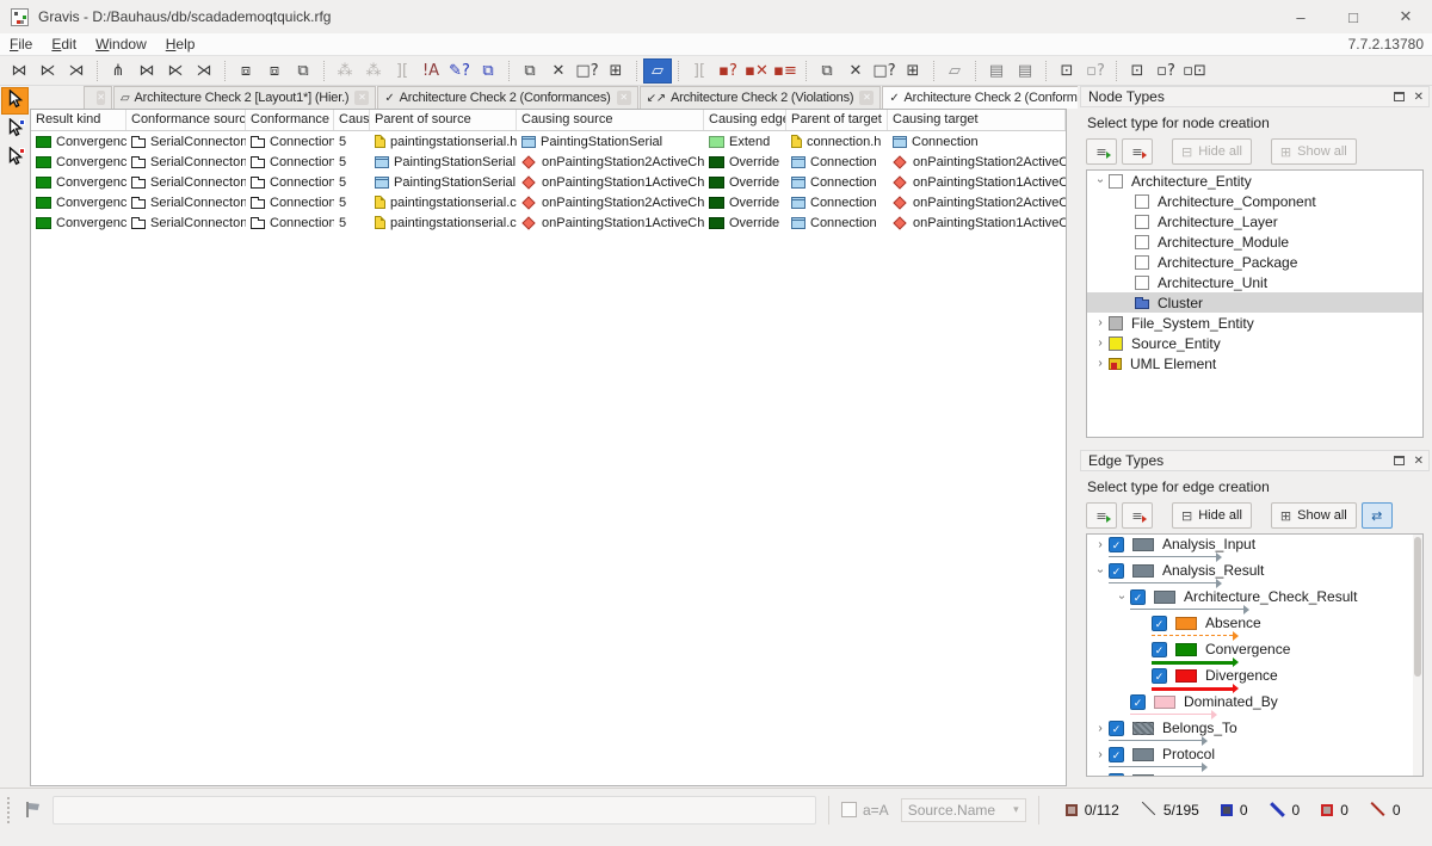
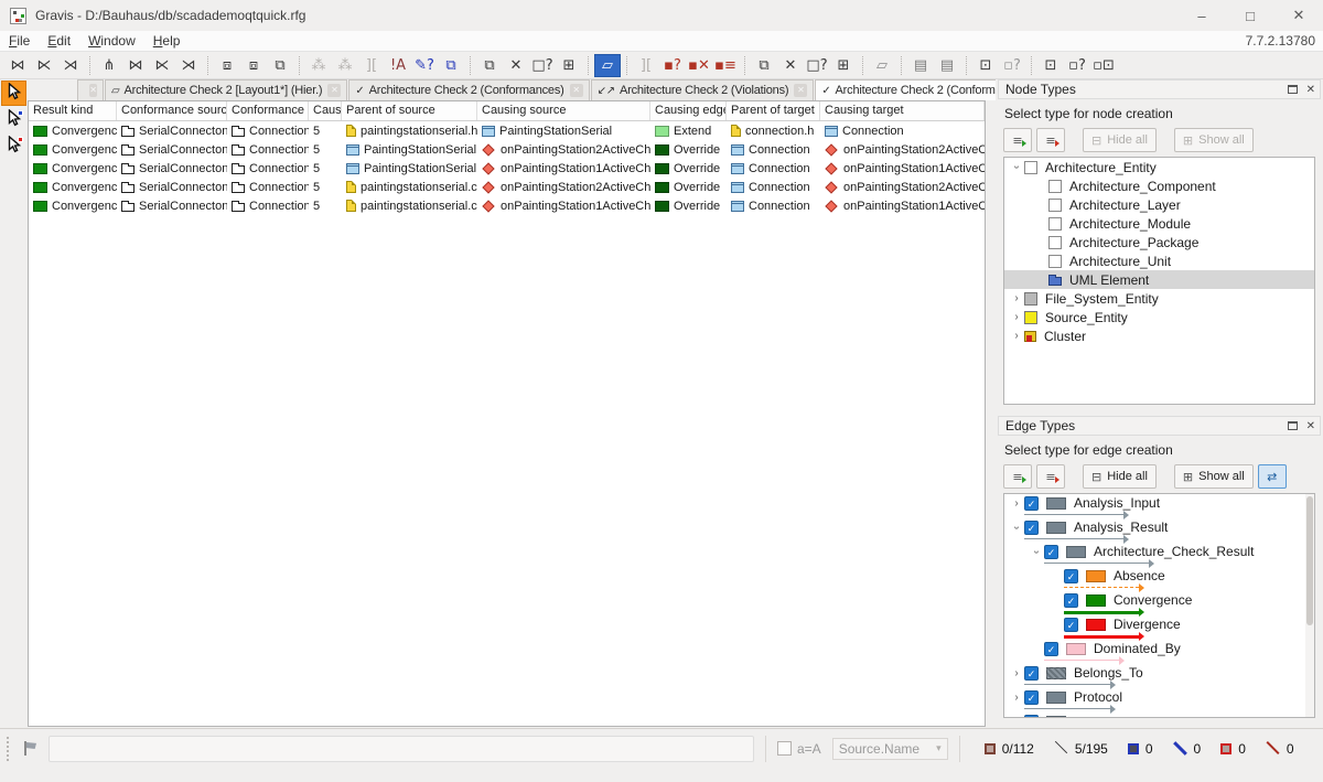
  Gravis - D:/Bauhaus/db/scadademoqtquick.rfg
  –
  □
  ✕
  File Edit Window Help
  7.7.2.13780
  ⋈
  ⋉
  ⋊
  ⋔
  ⋈
  ⋉
  ⋊
  ⧈
  ⧈
  ⧉
  ⁂
  ⁂
  ][
  !A
  ✎?
  ⧉
  ⧉
  ✕
  □?
  ⊞
  ▱
  ][
  ▪?
  ▪✕
  ▪≡
  ⧉
  ✕
  □?
  ⊞
  ▱
  ▤
  ▤
  ⊡
  ▫?
  ⊡
  ▫?
  ▫⊡
  ✕
  ▱
  Architecture Check 2 [Layout1*] (Hier.)
  ✕
  ✓
  Architecture Check 2 (Conformances)
  ✕
  ↙↗
  Architecture Check 2 (Violations)
  ✕
  ✓
  Architecture Check 2 (Conform
  Result kind
  Conformance sourc
  ^
  Conformance
  Caus
  Parent of source
  Causing source
  Causing edg
  Parent of target
  Causing target
  Convergenc
  SerialConnecton
  Connection
  5
  paintingstationserial.h
  PaintingStationSerial
  Extend
  connection.h
  Connection
  Convergenc
  SerialConnecton
  Connection
  5
  PaintingStationSerial
  onPaintingStation2ActiveCh
  Override
  Connection
  onPaintingStation2ActiveC
  Convergenc
  SerialConnecton
  Connection
  5
  PaintingStationSerial
  onPaintingStation1ActiveCh
  Override
  Connection
  onPaintingStation1ActiveC
  Convergenc
  SerialConnecton
  Connection
  5
  paintingstationserial.c
  onPaintingStation2ActiveCh
  Override
  Connection
  onPaintingStation2ActiveC
  Convergenc
  SerialConnecton
  Connection
  5
  paintingstationserial.c
  onPaintingStation1ActiveCh
  Override
  Connection
  onPaintingStation1ActiveC
  Node Types
  ✕
  Select type for node creation
  ≡
  ≡
  ⊟
  Hide all
  ⊞
  Show all
  Architecture_Entity
  Architecture_Component
  Architecture_Layer
  Architecture_Module
  Architecture_Package
  Architecture_Unit
- Cluster
+ UML Element
  ›
  File_System_Entity
  ›
  Source_Entity
  ›
- UML Element
+ Cluster
  Edge Types
  ✕
  Select type for edge creation
  ≡
  ≡
  ⊟
  Hide all
  ⊞
  Show all
  ⇄
  ›
  ✓
  Analysis_Input
  ✓
  Analysis_Result
  ✓
  Architecture_Check_Result
  ✓
  Absence
  ✓
  Convergence
  ✓
  Divergence
  ✓
  Dominated_By
  ›
  ✓
  Belongs_To
  ›
  ✓
  Protocol
  a=A
  Source.Name
  ▾
  0/112
  5/195
  0
  0
  0
  0
